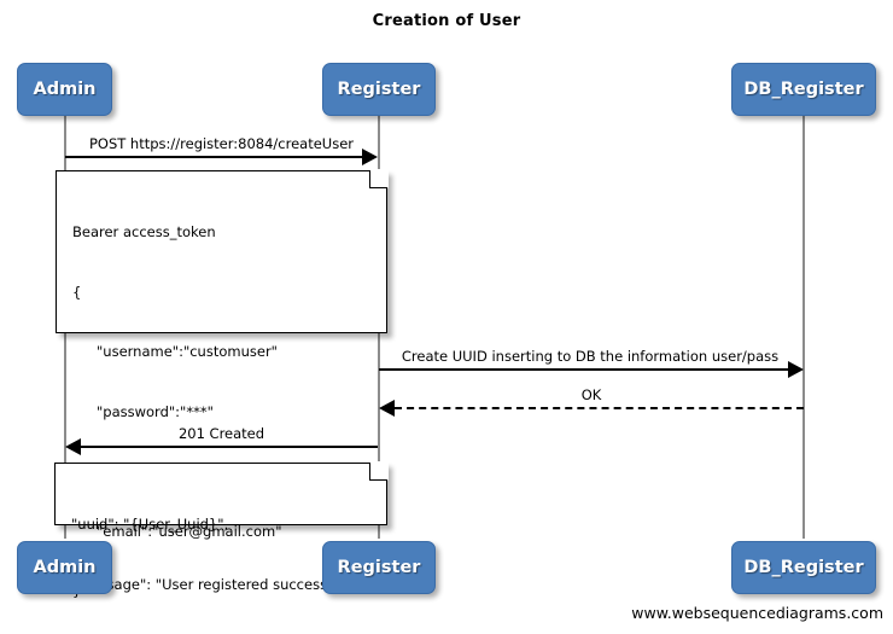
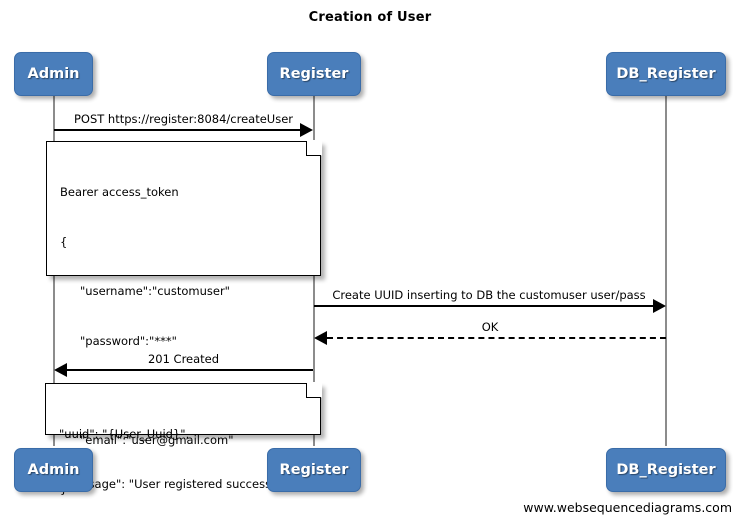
  Creation of User
  Admin
  Register
  DB_Register
  POST https://register:8084/createUser
  Bearer access_token
  {
  "username":"customuser"
  "password":"***"
  "email":"user@gmail.com"
- Create UUID inserting to DB the information user/pass
+ Create UUID inserting to DB the customuser user/pass
  OK
  201 Created
  "uuid": "{User_Uuid}",
  Admin
  Register
  DB_Register
  www.websequencediagrams.com
